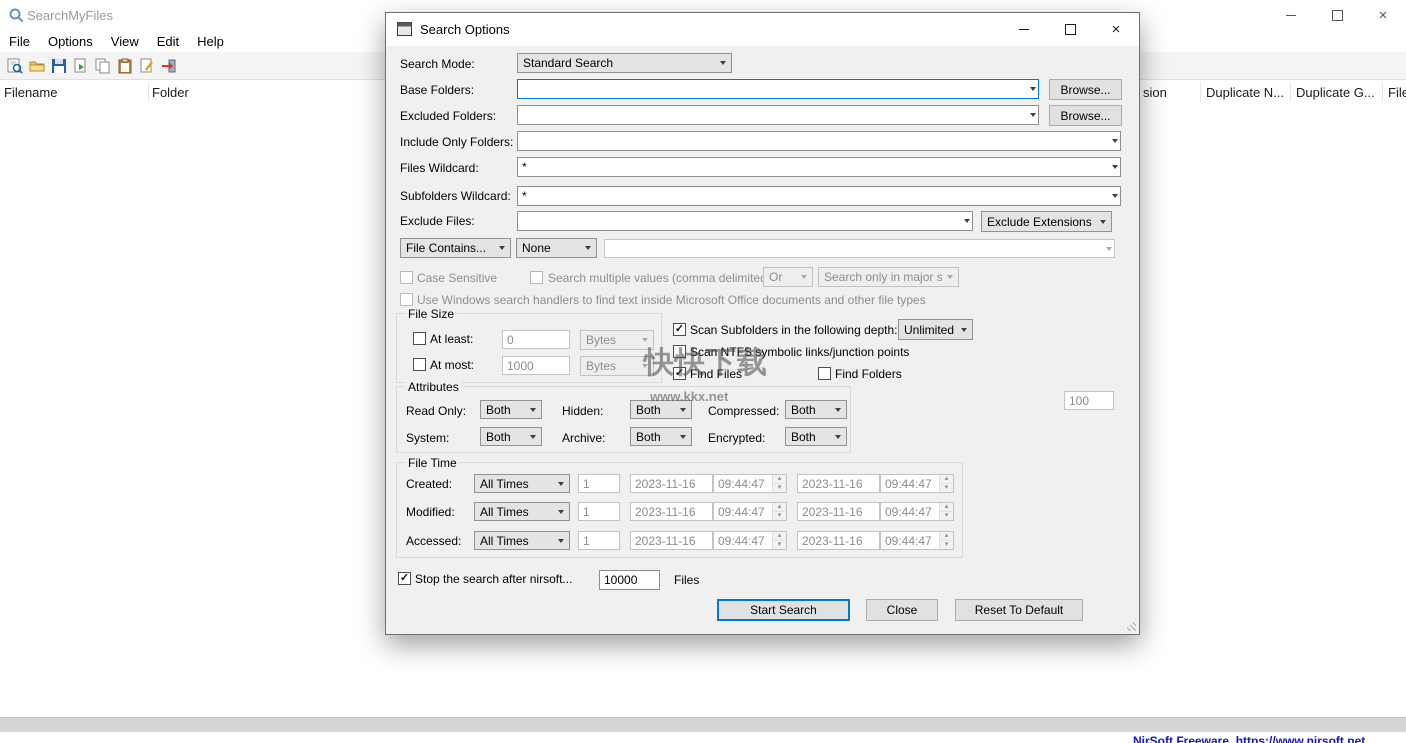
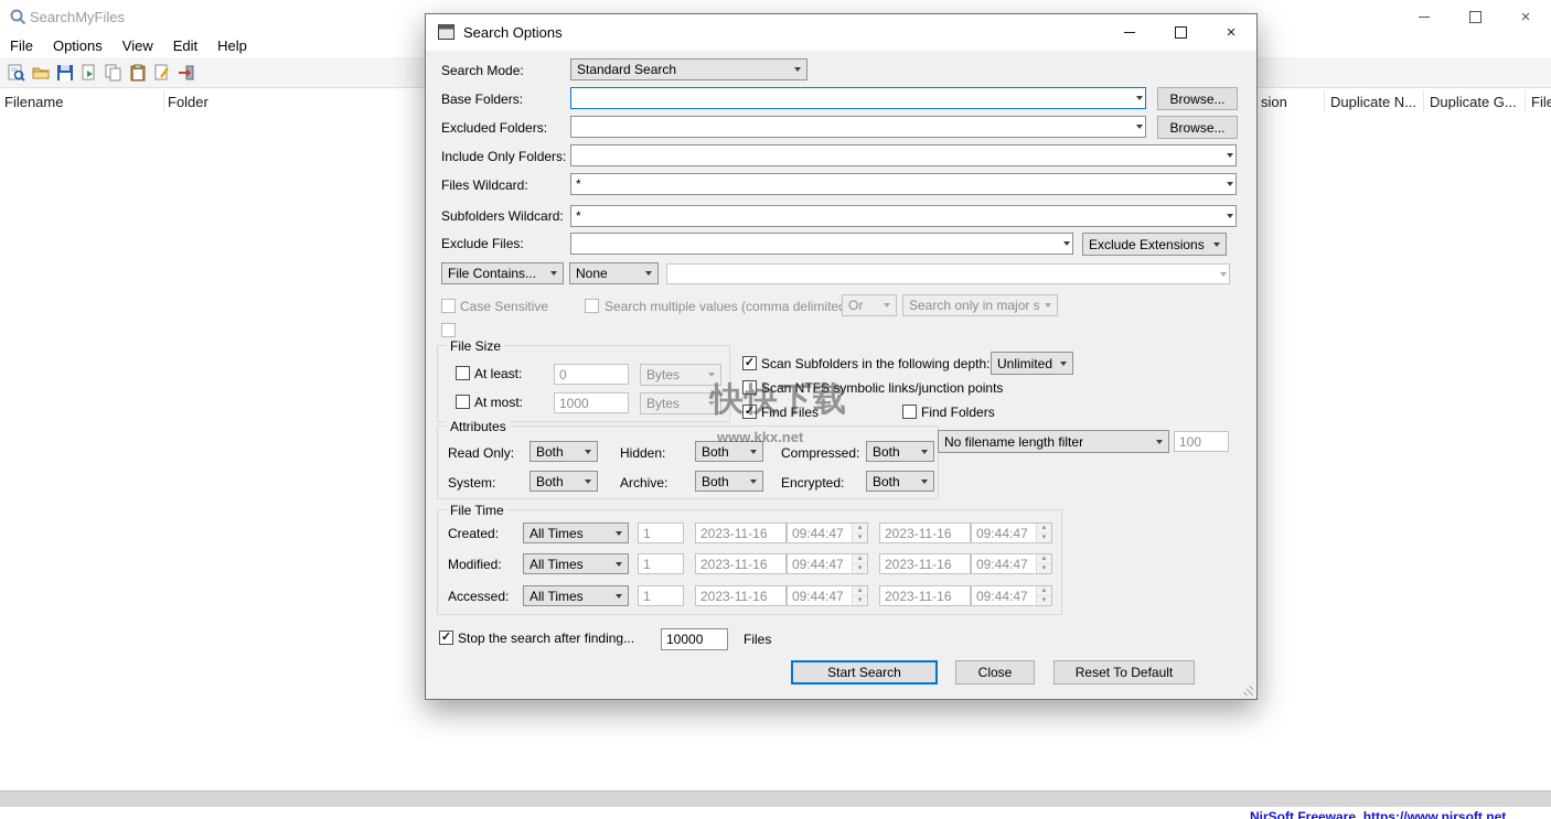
  SearchMyFiles
  ×
  File
  Options
  View
  Edit
  Help
  Filename
  Folder
  sion
  Duplicate N...
  Duplicate G...
  File
  NirSoft Freeware, https://www.nirsoft.net
  Search Options
  ×
  Search Mode:
  Standard Search
  Base Folders:
  Browse...
  Excluded Folders:
  Browse...
  Include Only Folders:
  Files Wildcard:
  *
  Subfolders Wildcard:
  *
  Exclude Files:
  Exclude Extensions
  File Contains...
  None
  Case Sensitive
  Search multiple values (comma delimite
  Or
  Search only in major s
- Use Windows search handlers to find text inside Microsoft Office documents and other file types
  File Size
  At least:
  0
  Bytes
  At most:
  1000
  Bytes
  ✓
  Scan Subfolders in the following depth:
  Unlimited
  Scan NTFS symbolic links/junction points
  ✓
  Find Files
  Find Folders
  Attributes
  Read Only:
  Both
  Hidden:
  Both
  Compressed:
  Both
  System:
  Both
  Archive:
  Both
  Encrypted:
  Both
+ No filename length filter
  100
  File Time
  Created:
  All Times
  1
  2023-11-16
  09:44:47
  2023-11-16
  09:44:47
  Modified:
  All Times
  1
  2023-11-16
  09:44:47
  2023-11-16
  09:44:47
  Accessed:
  All Times
  1
  2023-11-16
  09:44:47
  2023-11-16
  09:44:47
  ✓
- Stop the search after nirsoft...
+ Stop the search after finding...
  10000
  Files
  Start Search
  Close
  Reset To Default
  快快下载
  www.kkx.net
